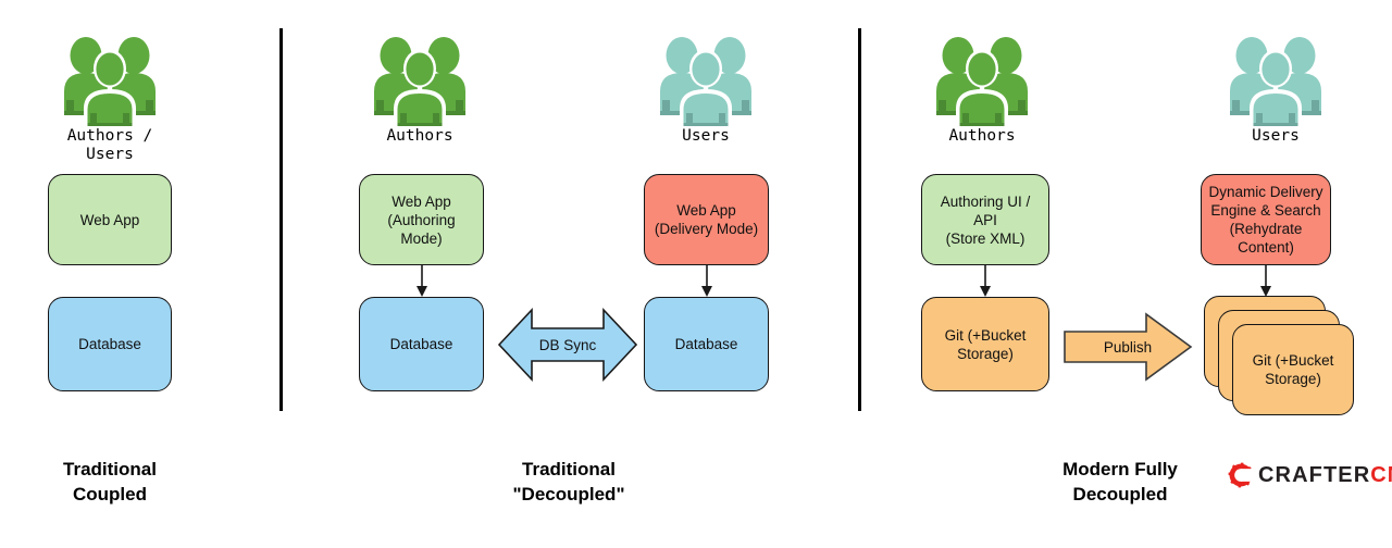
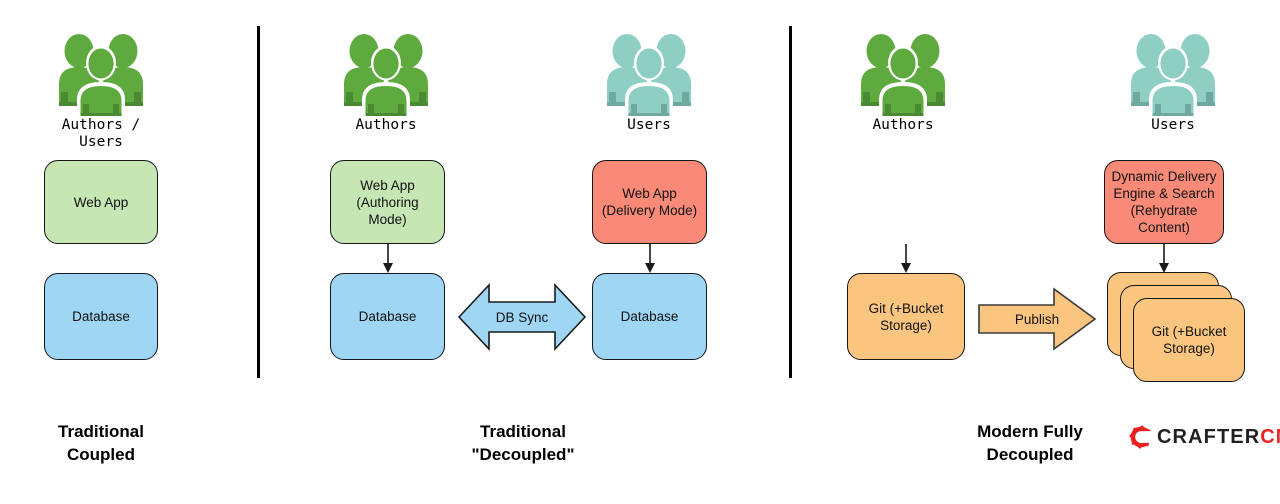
  Authors /
  Users
  Web App
  Database
  Traditional
  Coupled
  Authors
  Users
  Web App
  (Authoring Mode)
  Web App
  (Delivery Mode)
  Database
  Database
  DB Sync
  Traditional
  "Decoupled"
  Authors
  Users
- Authoring UI / API
- (Store XML)
  Dynamic Delivery
  Engine & Search
  (Rehydrate
  Content)
  Git (+Bucket
  Storage)
  Publish
  Git (+Bucket
  Storage)
  Modern Fully
  Decoupled
  CRAFTER
